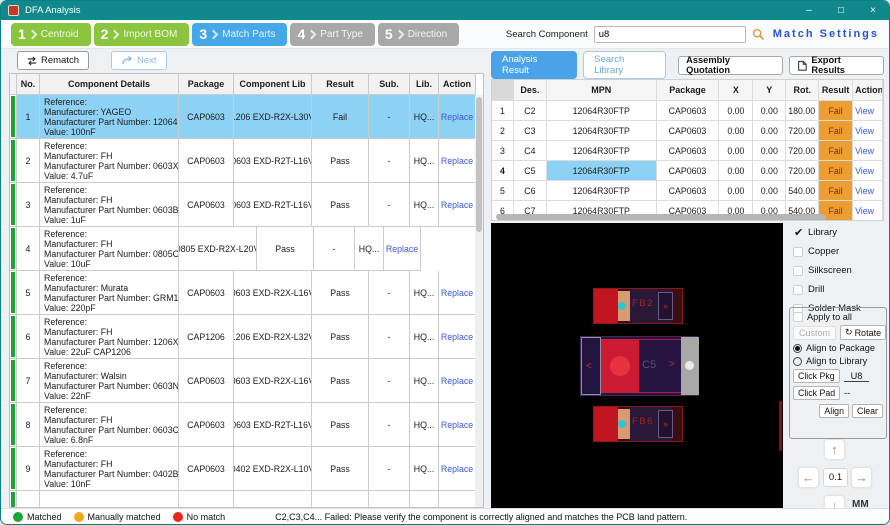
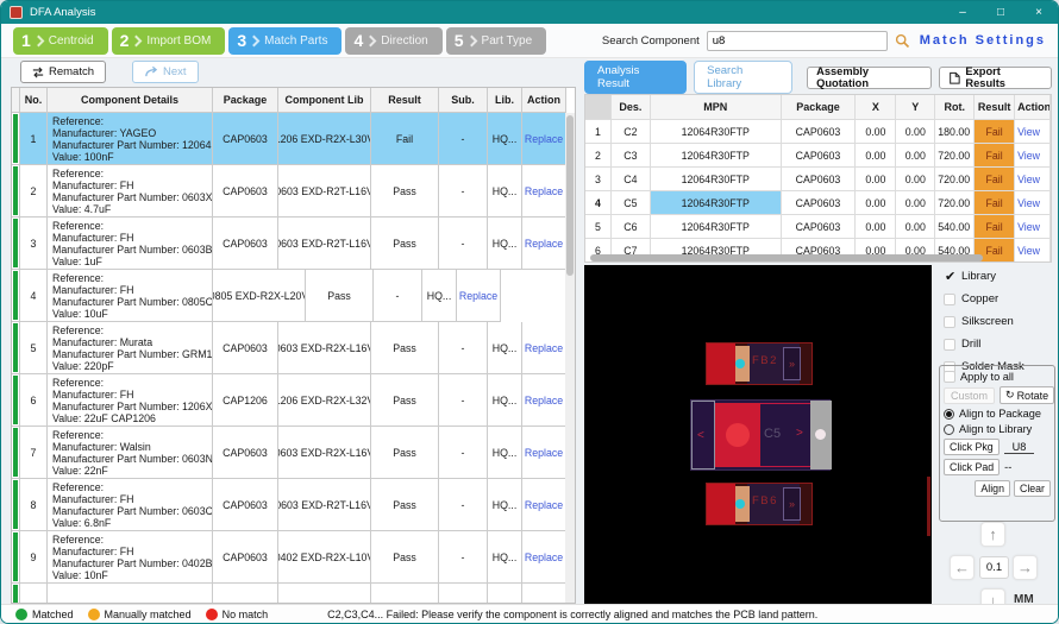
  DFA Analysis
  –
  □
  ×
  1
  Centroid
  2
  Import BOM
  3
  Match Parts
  4
- Part Type
+ Direction
  5
- Direction
+ Part Type
  Search Component
  u8
  Match Settings
  Rematch
  Next
  Analysis Result
  Search Library
  Assembly Quotation
  Export Results
  No.
  Component Details
  Package
  Component Lib
  Result
  Sub.
  Lib.
  Action
  1
  Reference:
  Manufacturer: YAGEO
  Manufacturer Part Number: 12064
  Value: 100nF
  CAP0603
  1206 EXD-R2X-L30
  Fail
  -
  HQ...
  Replace
  2
  Reference:
  Manufacturer: FH
  Manufacturer Part Number: 0603X
  Value: 4.7uF
  CAP0603
  0603 EXD-R2T-L16V
  Pass
  -
  HQ...
  Replace
  3
  Reference:
  Manufacturer: FH
  Manufacturer Part Number: 0603B
  Value: 1uF
  CAP0603
  0603 EXD-R2T-L16V
  Pass
  -
  HQ...
  Replace
  4
  Reference:
  Manufacturer: FH
  Manufacturer Part Number: 0805C
  Value: 10uF
  0805 EXD-R2X-L20V
  Pass
  -
  HQ...
  Replace
  5
  Reference:
  Manufacturer: Murata
  Manufacturer Part Number: GRM1
  Value: 220pF
  CAP0603
  0603 EXD-R2X-L16V
  Pass
  -
  HQ...
  Replace
  6
  Reference:
  Manufacturer: FH
  Manufacturer Part Number: 1206X
  Value: 22uF CAP1206
  CAP1206
  1206 EXD-R2X-L32V
  Pass
  -
  HQ...
  Replace
  7
  Reference:
  Manufacturer: Walsin
  Manufacturer Part Number: 0603N
  Value: 22nF
  CAP0603
  0603 EXD-R2X-L16V
  Pass
  -
  HQ...
  Replace
  8
  Reference:
  Manufacturer: FH
  Manufacturer Part Number: 0603C
  Value: 6.8nF
  CAP0603
  0603 EXD-R2T-L16V
  Pass
  -
  HQ...
  Replace
  9
  Reference:
  Manufacturer: FH
  Manufacturer Part Number: 0402B
  Value: 10nF
  CAP0603
  0402 EXD-R2X-L10V
  Pass
  -
  HQ...
  Replace
  Des.
  MPN
  Package
  X
  Y
  Rot.
  Result
  Action
  1
  C2
  12064R30FTP
  CAP0603
  0.00
  0.00
  180.00
  Fail
  View
  2
  C3
  12064R30FTP
  CAP0603
  0.00
  0.00
  720.00
  Fail
  View
  3
  C4
  12064R30FTP
  CAP0603
  0.00
  0.00
  720.00
  Fail
  View
  4
  C5
  12064R30FTP
  CAP0603
  0.00
  0.00
  720.00
  Fail
  View
  5
  C6
  12064R30FTP
  CAP0603
  0.00
  0.00
  540.00
  Fail
  View
  6
  C7
  12064R30FTP
  CAP0603
  0.00
  0.00
  540.00
  Fail
  View
  FB2
  »
  <
  C5
  >
  FB6
  »
  Library
  Copper
  Silkscreen
  Drill
  Solder Mask
  Apply to all
  Custom
  ↻
  Rotate
  Align to Package
  Align to Library
  Click Pkg
  U8
  Click Pad
  --
  Align
  Clear
  ↑
  ←
  0.1
  →
  ↓
  MM
  Matched
  Manually matched
  No match
  C2,C3,C4... Failed: Please verify the component is correctly aligned and matches the PCB land pattern.
